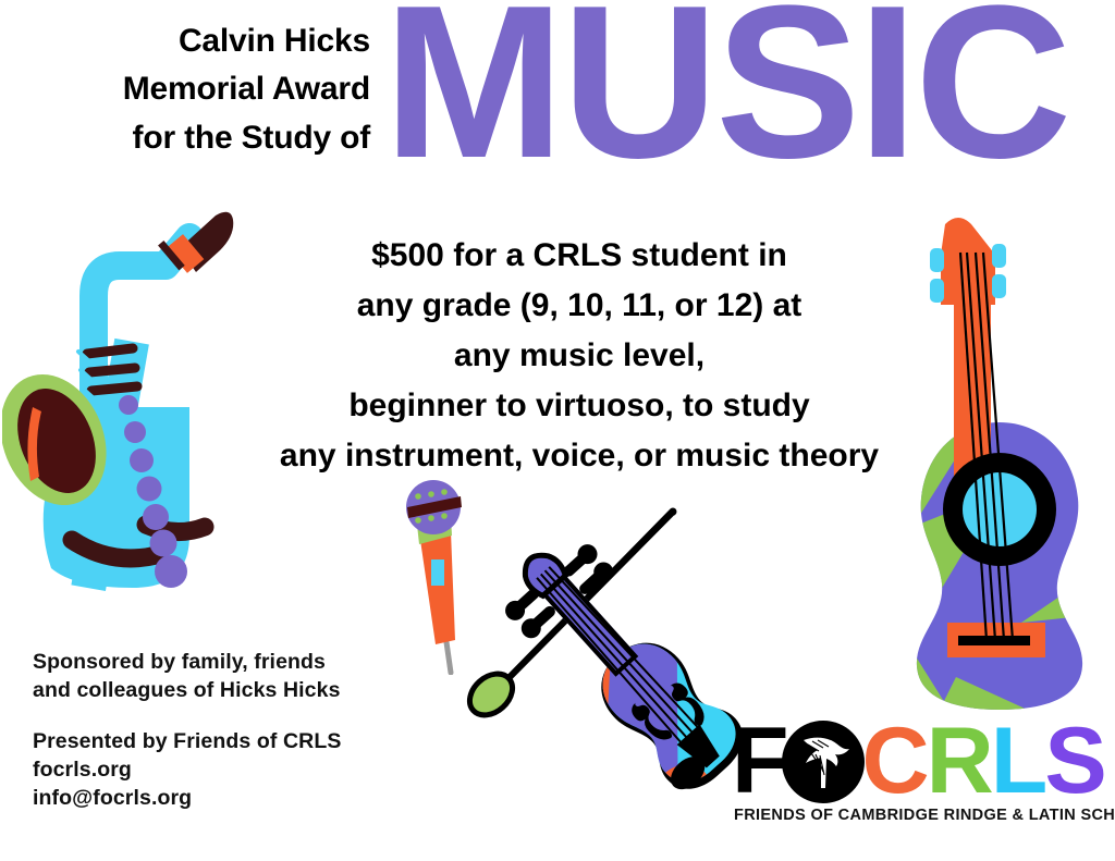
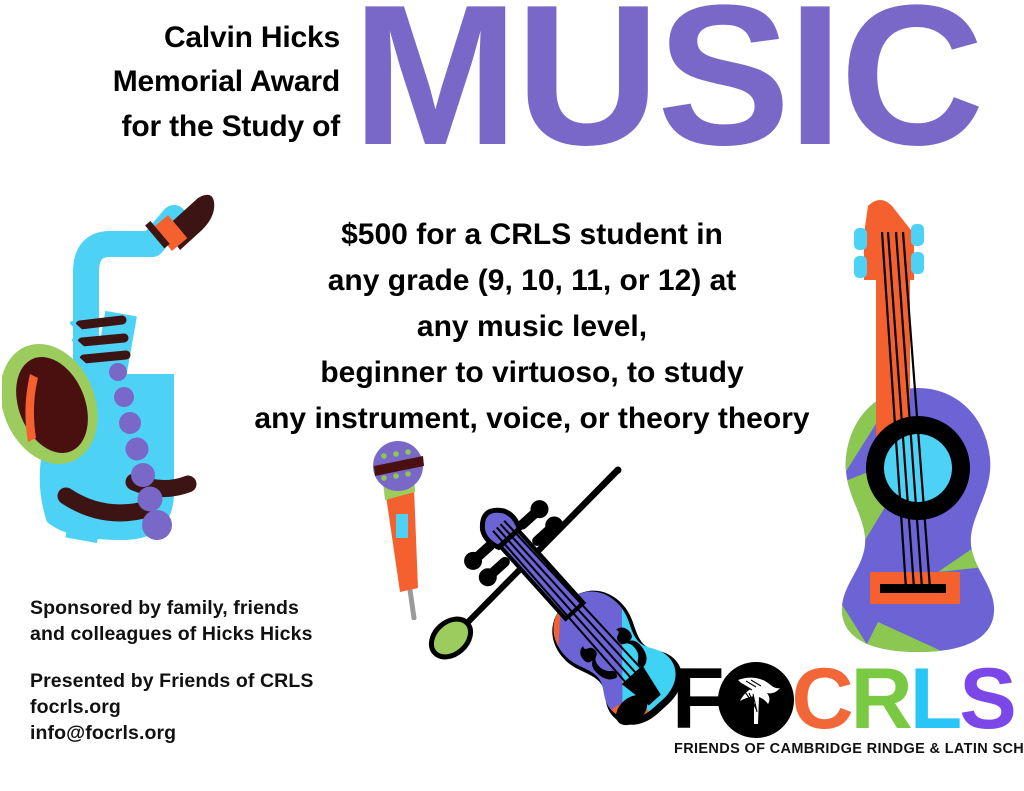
  Calvin Hicks
  Memorial Award
  for the Study of
  MUSIC
  $500 for a CRLS student in
  any grade (9, 10, 11, or 12) at
  any music level,
  beginner to virtuoso, to study
- any instrument, voice, or music theory
+ any instrument, voice, or theory theory
  Sponsored by family, friends
  and colleagues of Hicks Hicks
  Presented by Friends of CRLS
  focrls.org
  info@focrls.org
  F
  C
  R
  L
  S
  FRIENDS OF CAMBRIDGE RINDGE & LATIN SCH
